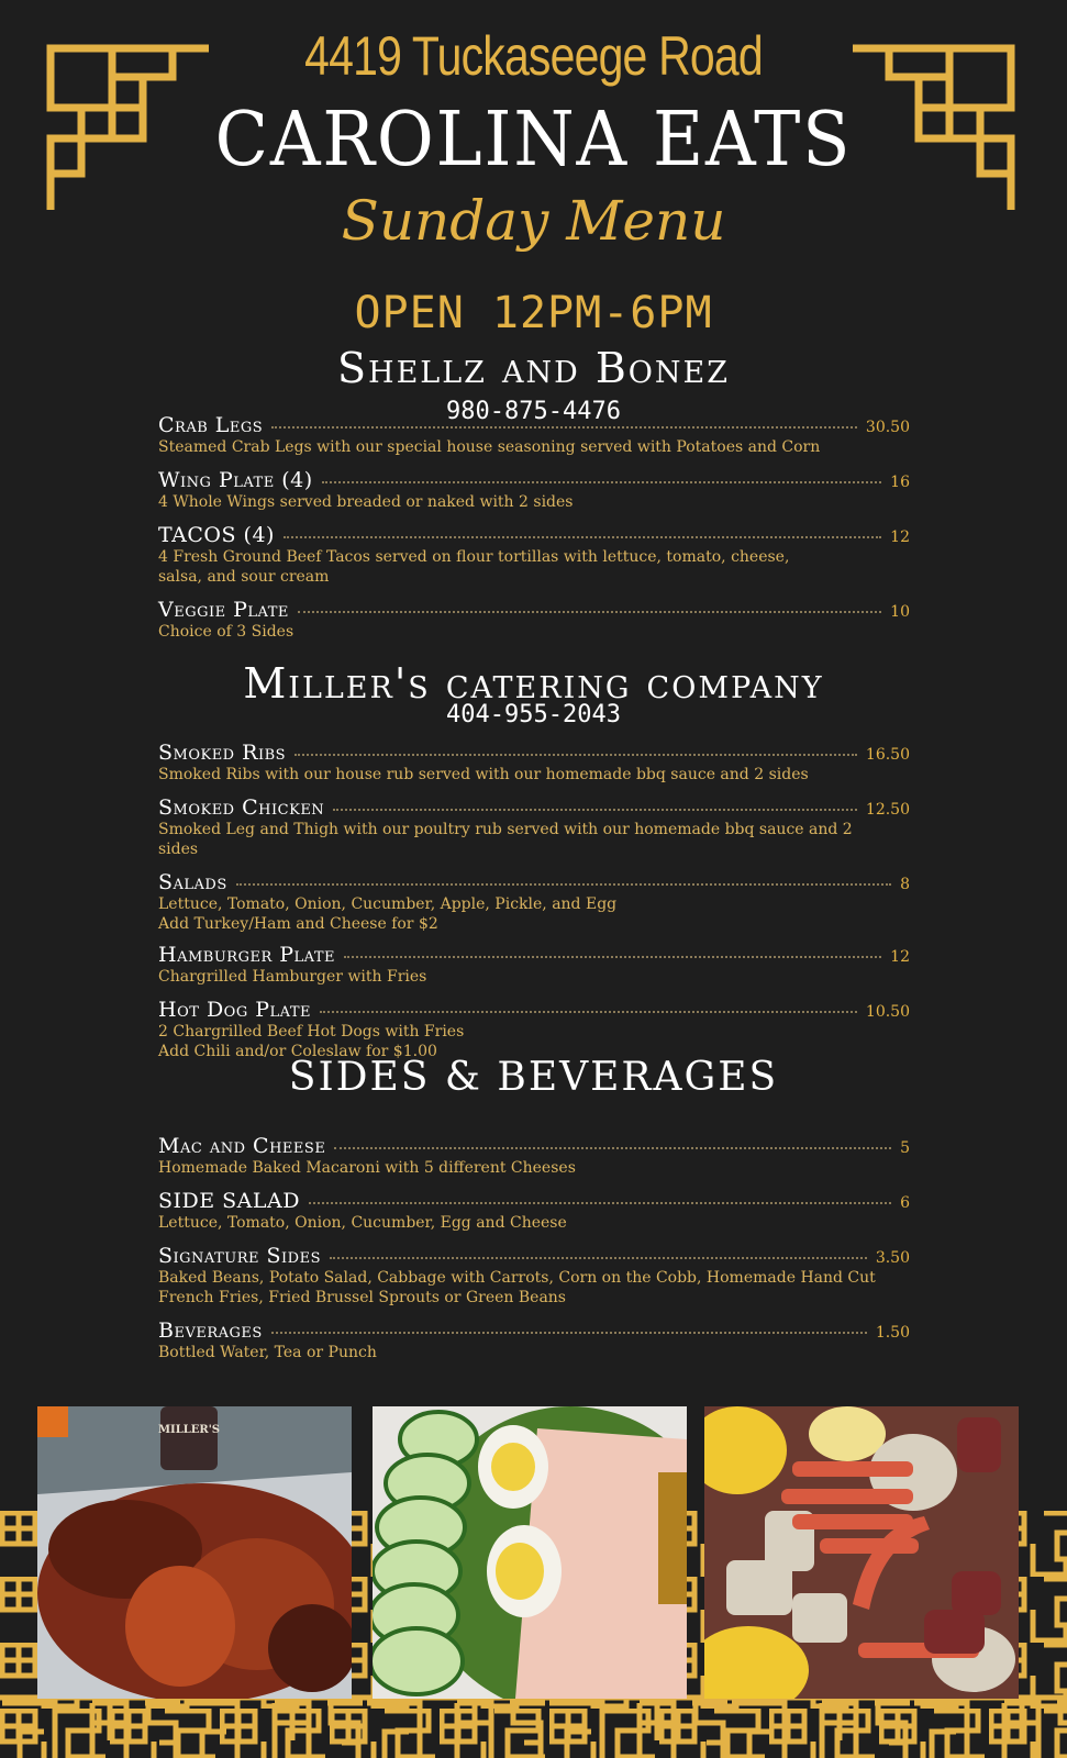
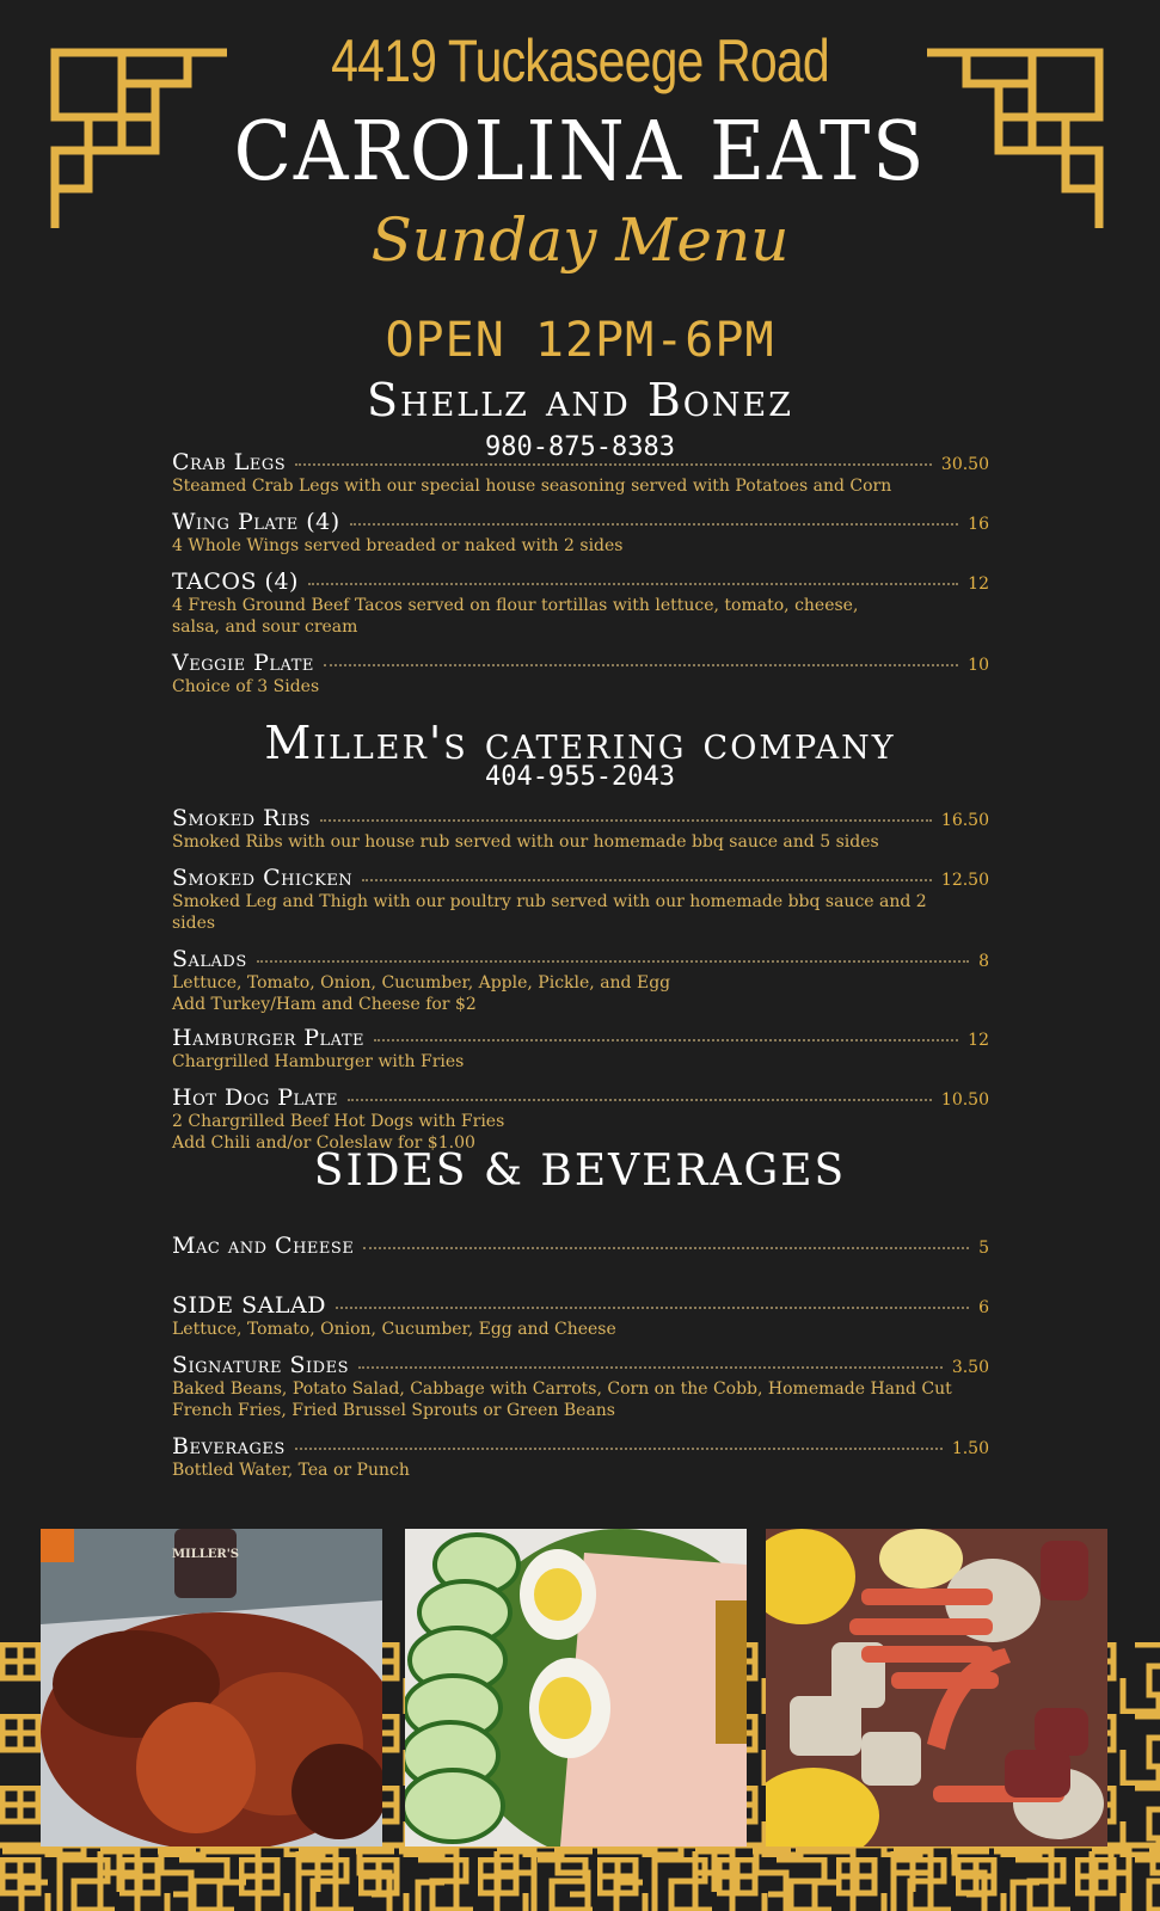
  4419 Tuckaseege Road
  CAROLINA EATS
  Sunday Menu
  OPEN 12PM-6PM
  Shellz and Bonez
- 980-875-4476
+ 980-875-8383
  Crab Legs
  30.50
  Steamed Crab Legs with our special house seasoning served with Potatoes and Corn
  Wing Plate (4)
  16
  4 Whole Wings served breaded or naked with 2 sides
  TACOS (4)
  12
  4 Fresh Ground Beef Tacos served on flour tortillas with lettuce, tomato, cheese,
  salsa, and sour cream
  Veggie Plate
  10
  Choice of 3 Sides
  Miller's catering company
  404-955-2043
  Smoked Ribs
  16.50
- Smoked Ribs with our house rub served with our homemade bbq sauce and 2 sides
+ Smoked Ribs with our house rub served with our homemade bbq sauce and 5 sides
  Smoked Chicken
  12.50
  Smoked Leg and Thigh with our poultry rub served with our homemade bbq sauce and 2
  sides
  Salads
  8
  Lettuce, Tomato, Onion, Cucumber, Apple, Pickle, and Egg
  Add Turkey/Ham and Cheese for $2
  Hamburger Plate
  12
  Chargrilled Hamburger with Fries
  Hot Dog Plate
  10.50
  2 Chargrilled Beef Hot Dogs with Fries
  Add Chili and/or Coleslaw for $1.00
  SIDES & BEVERAGES
  Mac and Cheese
  5
- Homemade Baked Macaroni with 5 different Cheeses
  SIDE SALAD
  6
  Lettuce, Tomato, Onion, Cucumber, Egg and Cheese
  Signature Sides
  3.50
  Baked Beans, Potato Salad, Cabbage with Carrots, Corn on the Cobb, Homemade Hand Cut
  French Fries, Fried Brussel Sprouts or Green Beans
  Beverages
  1.50
  Bottled Water, Tea or Punch
  MILLER'S
